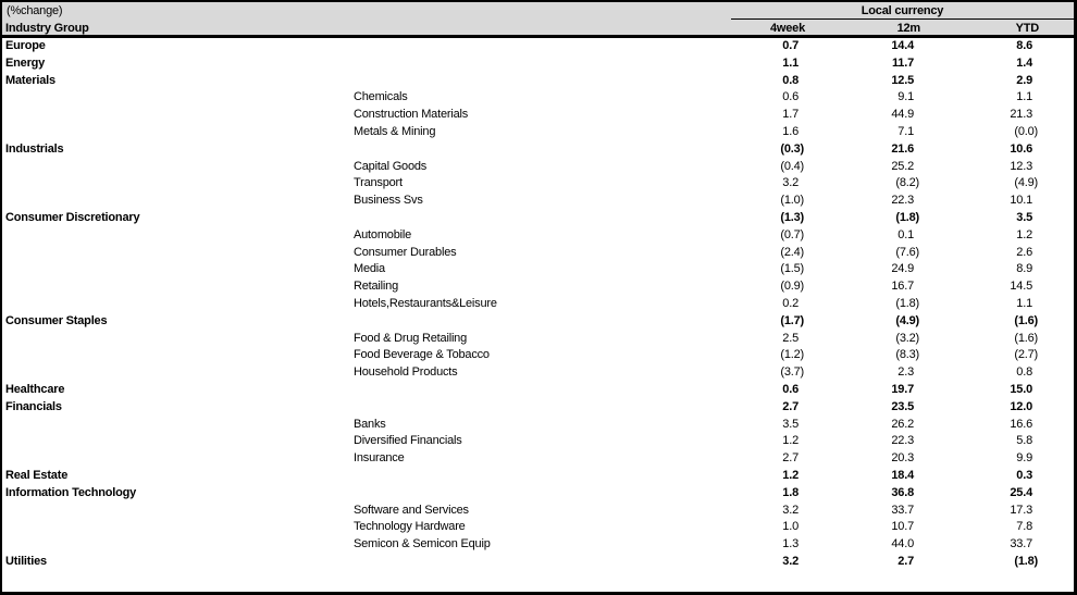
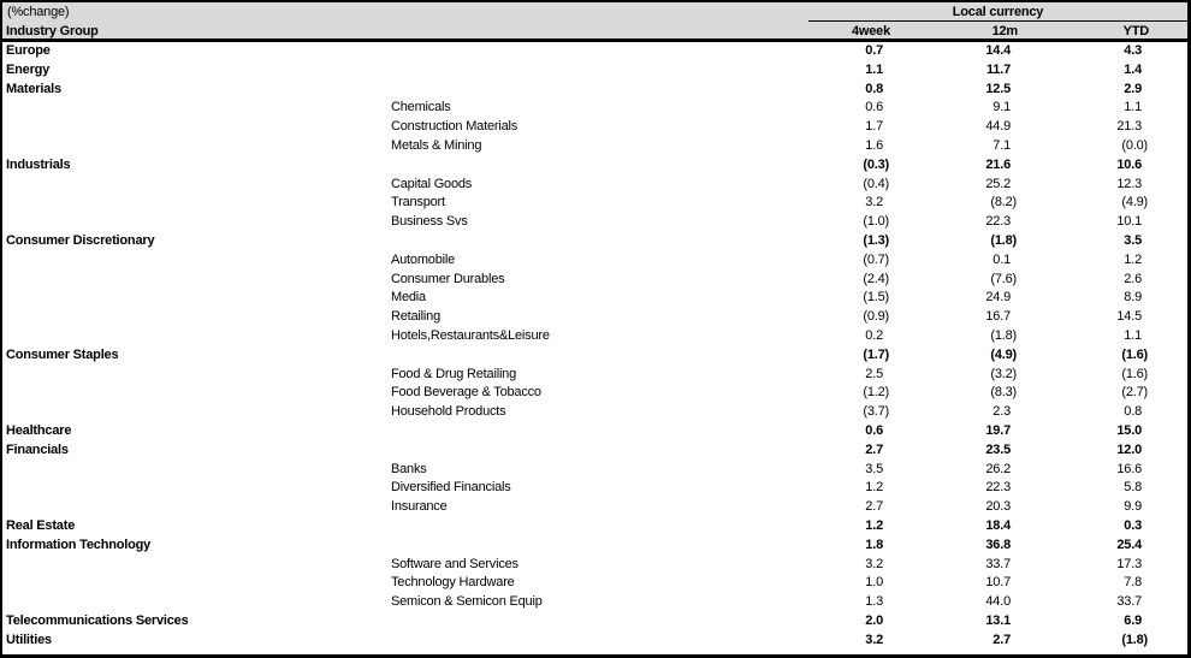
  (%change)
  Local currency
  Industry Group
  4week
  12m
  YTD
  Europe
  0.7
  14.4
- 8.6
+ 4.3
  Energy
  1.1
  11.7
  1.4
  Materials
  0.8
  12.5
  2.9
  Chemicals
  0.6
  9.1
  1.1
  Construction Materials
  1.7
  44.9
  21.3
  Metals & Mining
  1.6
  7.1
  (0.0)
  Industrials
  (0.3)
  21.6
  10.6
  Capital Goods
  (0.4)
  25.2
  12.3
  Transport
  3.2
  (8.2)
  (4.9)
  Business Svs
  (1.0)
  22.3
  10.1
  Consumer Discretionary
  (1.3)
  (1.8)
  3.5
  Automobile
  (0.7)
  0.1
  1.2
  Consumer Durables
  (2.4)
  (7.6)
  2.6
  Media
  (1.5)
  24.9
  8.9
  Retailing
  (0.9)
  16.7
  14.5
  Hotels,Restaurants&Leisure
  0.2
  (1.8)
  1.1
  Consumer Staples
  (1.7)
  (4.9)
  (1.6)
  Food & Drug Retailing
  2.5
  (3.2)
  (1.6)
  Food Beverage & Tobacco
  (1.2)
  (8.3)
  (2.7)
  Household Products
  (3.7)
  2.3
  0.8
  Healthcare
  0.6
  19.7
  15.0
  Financials
  2.7
  23.5
  12.0
  Banks
  3.5
  26.2
  16.6
  Diversified Financials
  1.2
  22.3
  5.8
  Insurance
  2.7
  20.3
  9.9
  Real Estate
  1.2
  18.4
  0.3
  Information Technology
  1.8
  36.8
  25.4
  Software and Services
  3.2
  33.7
  17.3
  Technology Hardware
  1.0
  10.7
  7.8
  Semicon & Semicon Equip
  1.3
  44.0
  33.7
+ Telecommunications Services
+ 2.0
+ 13.1
+ 6.9
  Utilities
  3.2
  2.7
  (1.8)
